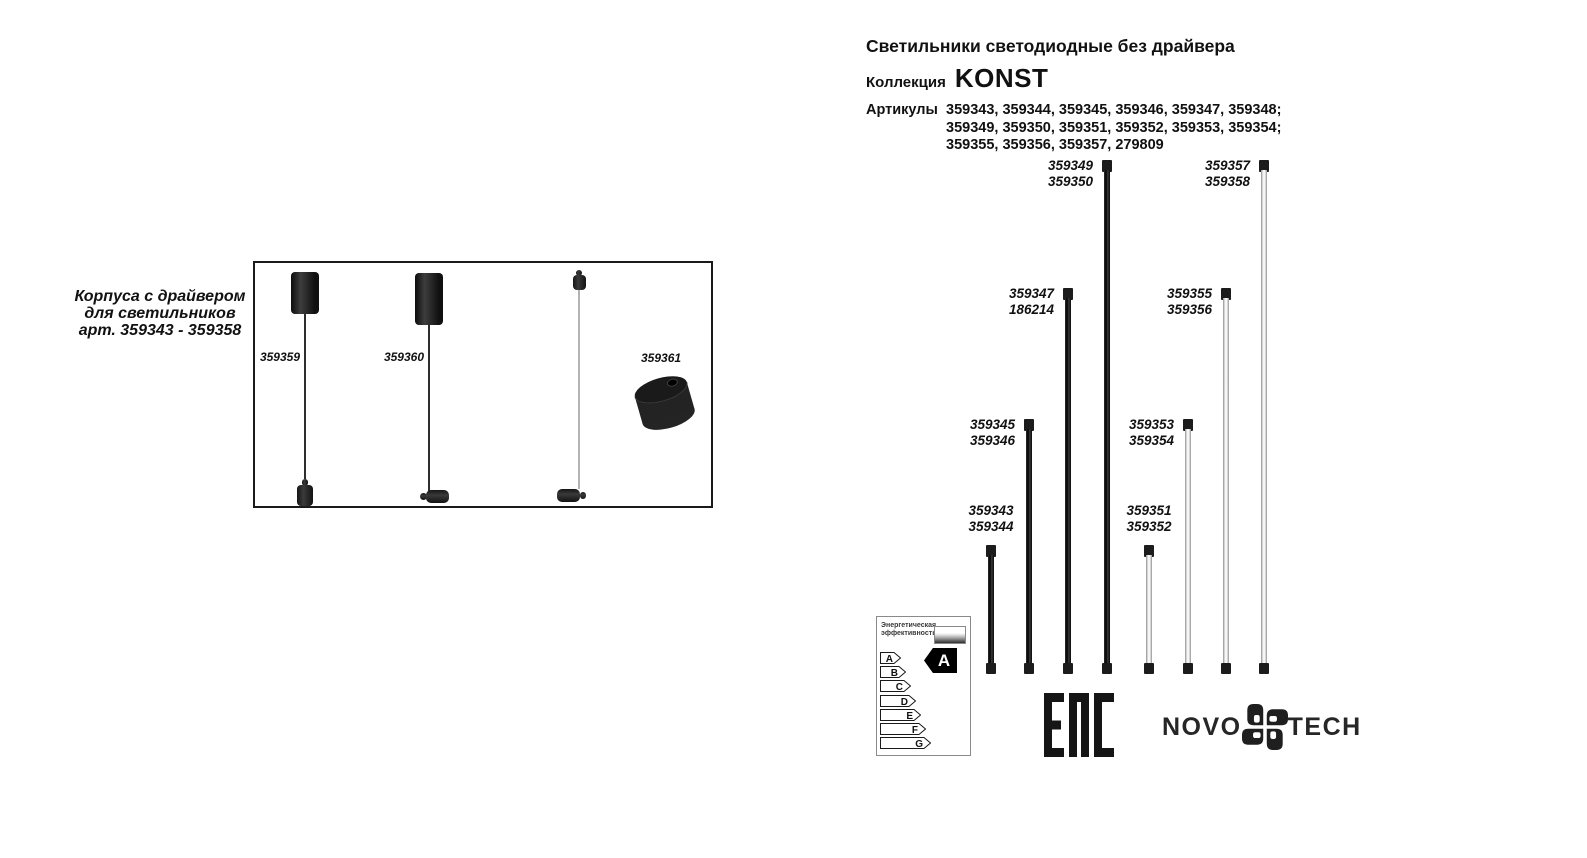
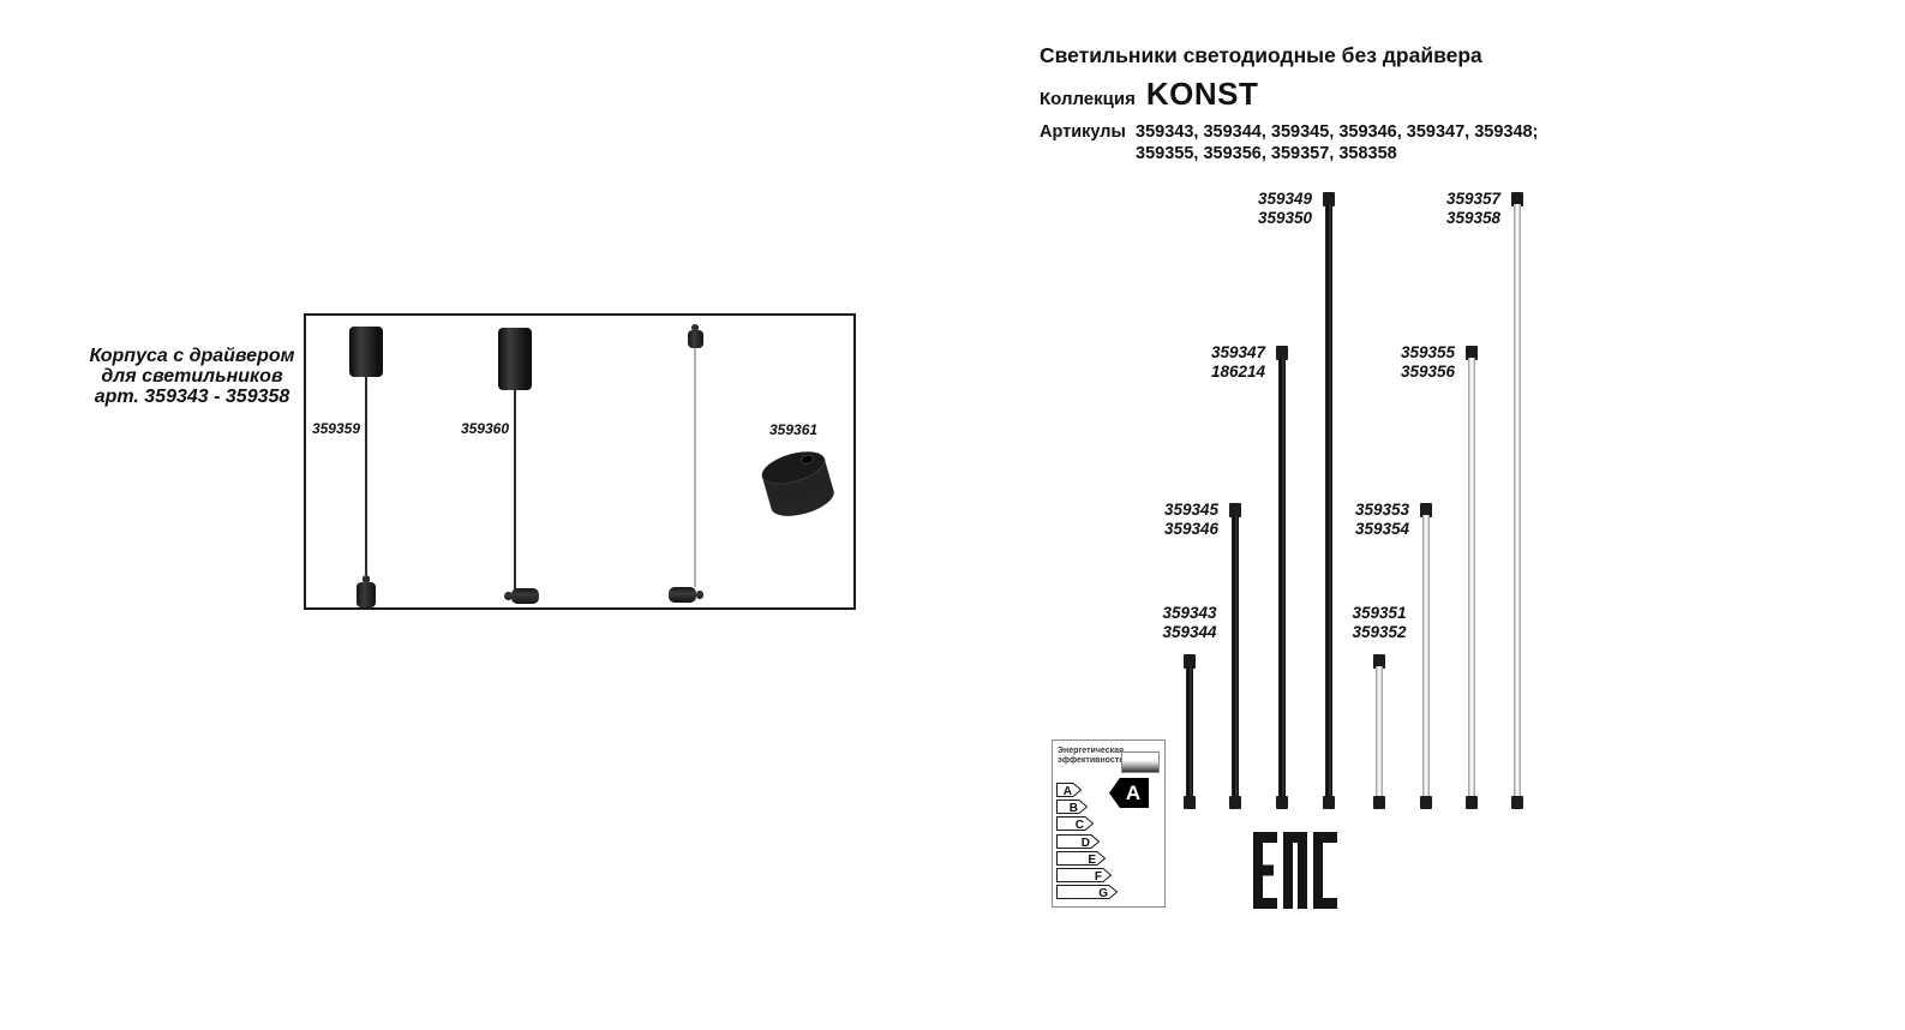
  Светильники светодиодные без драйвера
  Коллекция
  KONST
  Артикулы
  359343, 359344, 359345, 359346, 359347, 359348;
- 359349, 359350, 359351, 359352, 359353, 359354;
- 359355, 359356, 359357, 279809
+ 359355, 359356, 359357, 358358
  Корпуса с драйвером
  для светильников
  арт. 359343 - 359358
  359359
  359360
  359361
  359343
  359344
  359345
  359346
  359347
  186214
  359349
  359350
  359351
  359352
  359353
  359354
  359355
  359356
  359357
  359358
  A
  B
  C
  D
  E
  F
  G
  A
- NOVO
- TECH
